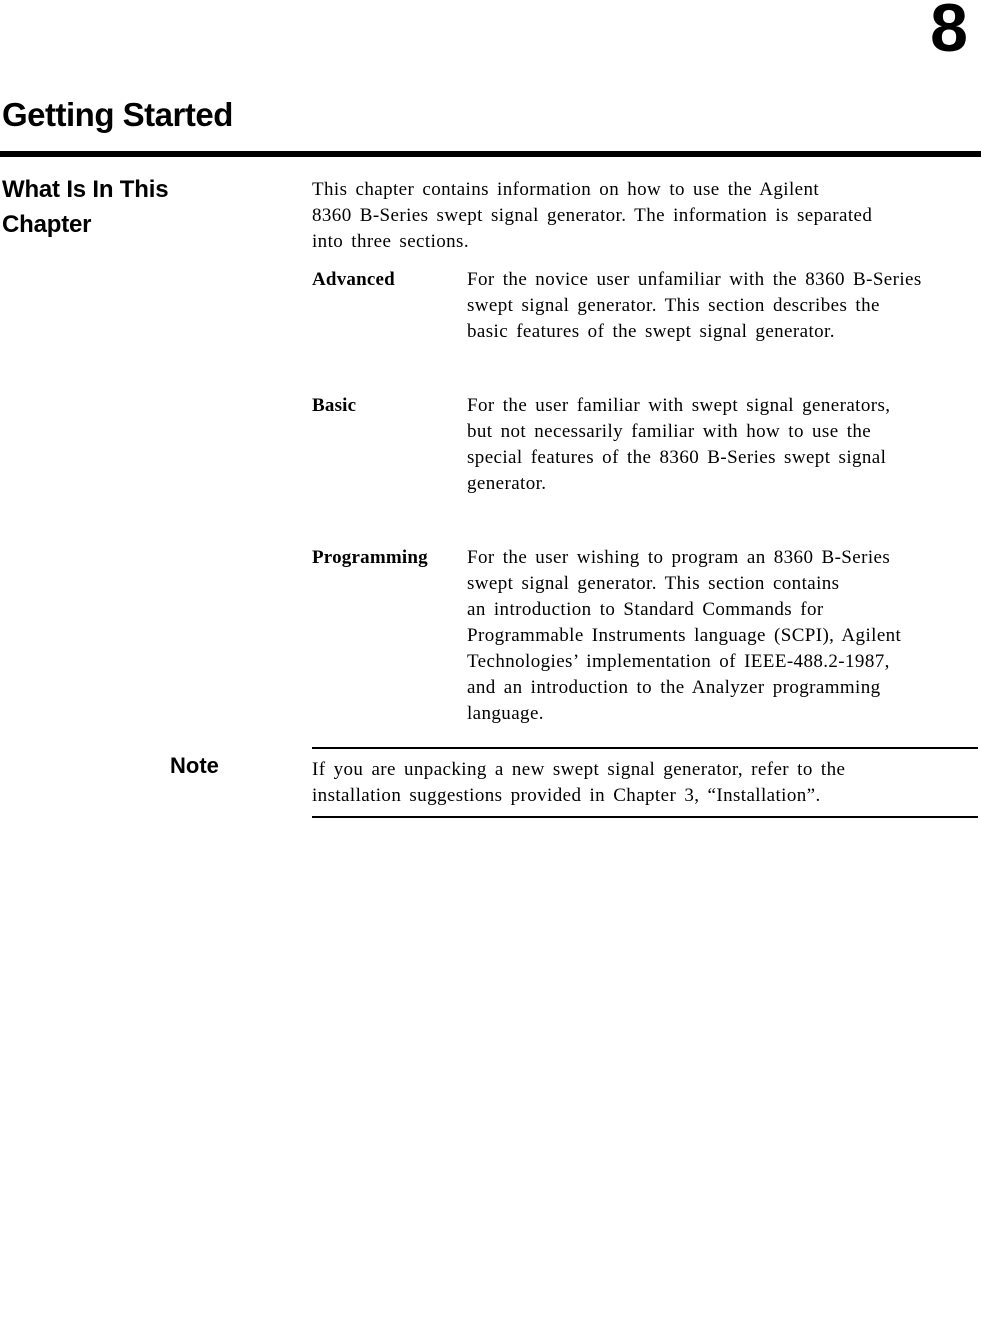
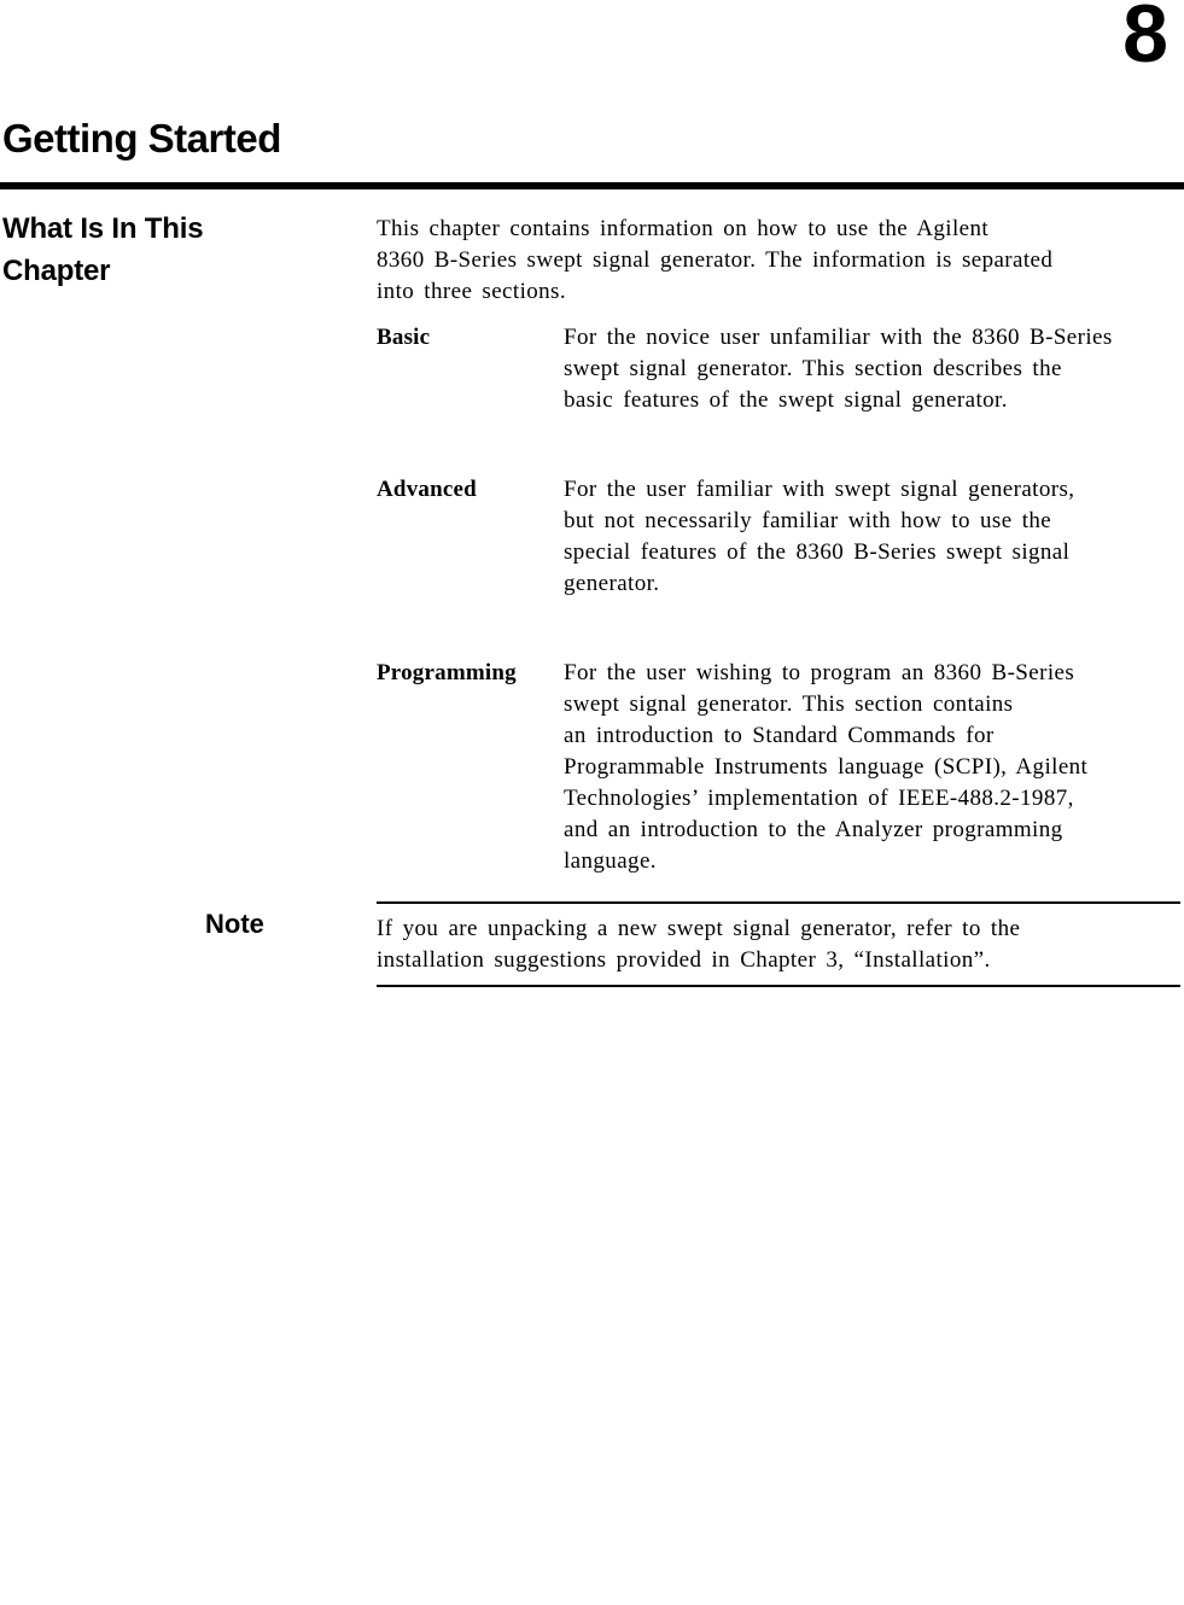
  8
  Getting Started
  What Is In This
  Chapter
  This chapter contains information on how to use the Agilent
  8360 B-Series swept signal generator. The information is separated
  into three sections.
- Advanced
+ Basic
  For the novice user unfamiliar with the 8360 B-Series
  swept signal generator. This section describes the
  basic features of the swept signal generator.
- Basic
+ Advanced
  For the user familiar with swept signal generators,
  but not necessarily familiar with how to use the
  special features of the 8360 B-Series swept signal
  generator.
  Programming
  For the user wishing to program an 8360 B-Series
  swept signal generator. This section contains
  an introduction to Standard Commands for
  Programmable Instruments language (SCPI), Agilent
  Technologies’ implementation of IEEE-488.2-1987,
  and an introduction to the Analyzer programming
  language.
  Note
  If you are unpacking a new swept signal generator, refer to the
  installation suggestions provided in Chapter 3, “Installation”.
